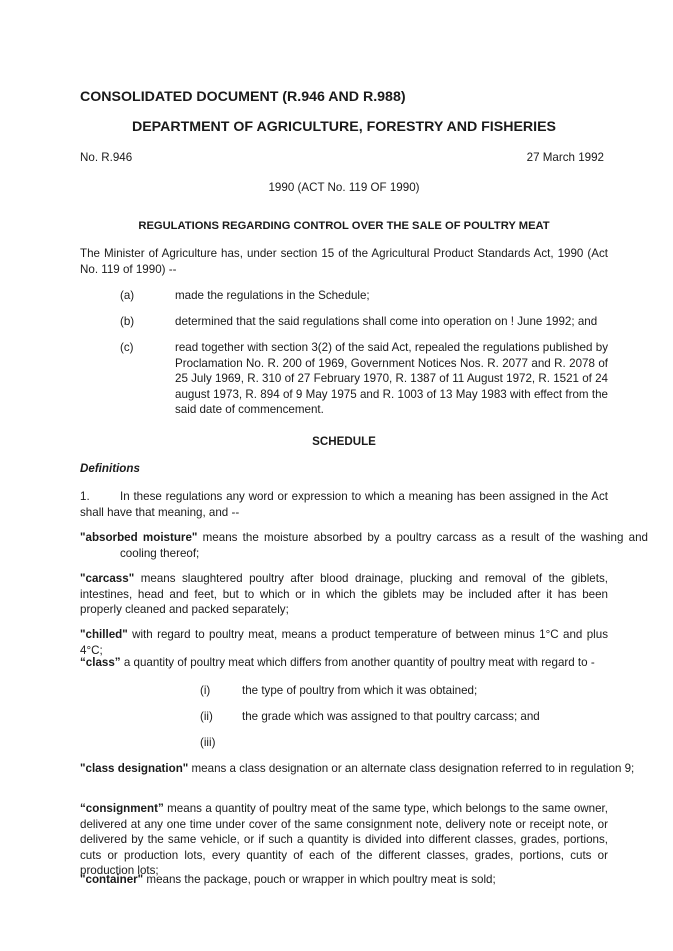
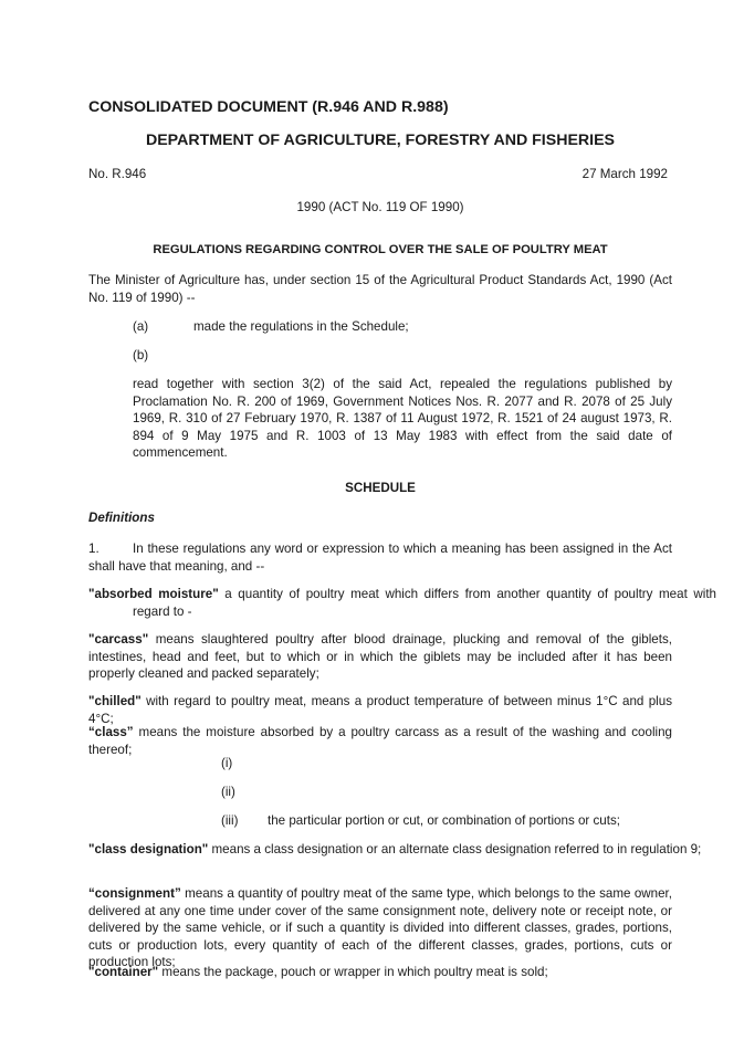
  CONSOLIDATED DOCUMENT (R.946 AND R.988)
  DEPARTMENT OF AGRICULTURE, FORESTRY AND FISHERIES
  No. R.946
  27 March 1992
  1990 (ACT No. 119 OF 1990)
  REGULATIONS REGARDING CONTROL OVER THE SALE OF POULTRY MEAT
  The Minister of Agriculture has, under section 15 of the Agricultural Product Standards Act, 1990 (Act No. 119 of 1990) --
  (a)
  made the regulations in the Schedule;
  (b)
- determined that the said regulations shall come into operation on ! June 1992; and
- (c)
  read together with section 3(2) of the said Act, repealed the regulations published by Proclamation No. R. 200 of 1969, Government Notices Nos. R. 2077 and R. 2078 of 25 July 1969, R. 310 of 27 February 1970, R. 1387 of 11 August 1972, R. 1521 of 24 august 1973, R. 894 of 9 May 1975 and R. 1003 of 13 May 1983 with effect from the said date of commencement.
  SCHEDULE
  Definitions
  1. In these regulations any word or expression to which a meaning has been assigned in the Act shall have that meaning, and --
- "absorbed moisture" means the moisture absorbed by a poultry carcass as a result of the washing and cooling thereof;
+ "absorbed moisture" a quantity of poultry meat which differs from another quantity of poultry meat with regard to -
  "carcass" means slaughtered poultry after blood drainage, plucking and removal of the giblets, intestines, head and feet, but to which or in which the giblets may be included after it has been properly cleaned and packed separately;
  "chilled" with regard to poultry meat, means a product temperature of between minus 1°C and plus 4°C;
- “class” a quantity of poultry meat which differs from another quantity of poultry meat with regard to -
+ “class” means the moisture absorbed by a poultry carcass as a result of the washing and cooling thereof;
  (i)
- the type of poultry from which it was obtained;
  (ii)
- the grade which was assigned to that poultry carcass; and
  (iii)
+ the particular portion or cut, or combination of portions or cuts;
  "class designation" means a class designation or an alternate class designation referred to in regulation 9;
  “consignment” means a quantity of poultry meat of the same type, which belongs to the same owner, delivered at any one time under cover of the same consignment note, delivery note or receipt note, or delivered by the same vehicle, or if such a quantity is divided into different classes, grades, portions, cuts or production lots, every quantity of each of the different classes, grades, portions, cuts or production lots;
  "container" means the package, pouch or wrapper in which poultry meat is sold;
